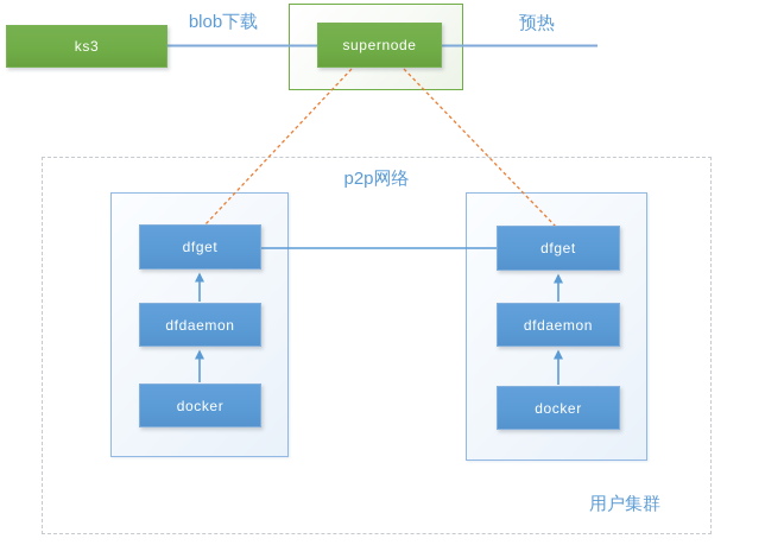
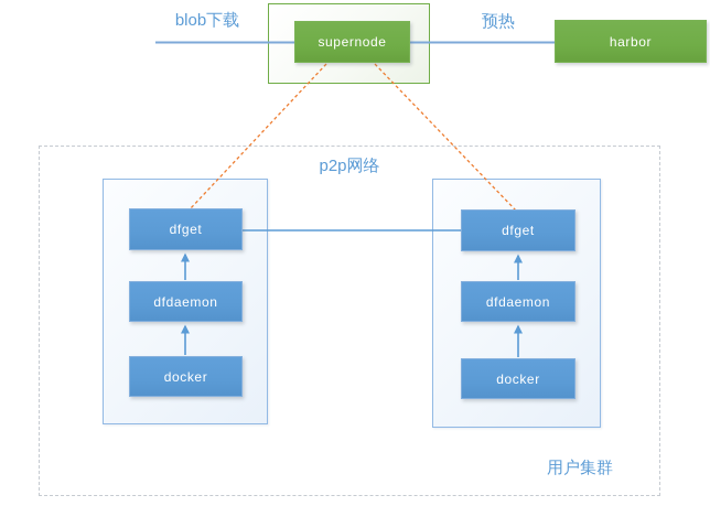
- ks3
  supernode
+ harbor
  dfget
  dfdaemon
  docker
  dfget
  dfdaemon
  docker
  blob下载
  预热
  p2p网络
  用户集群
